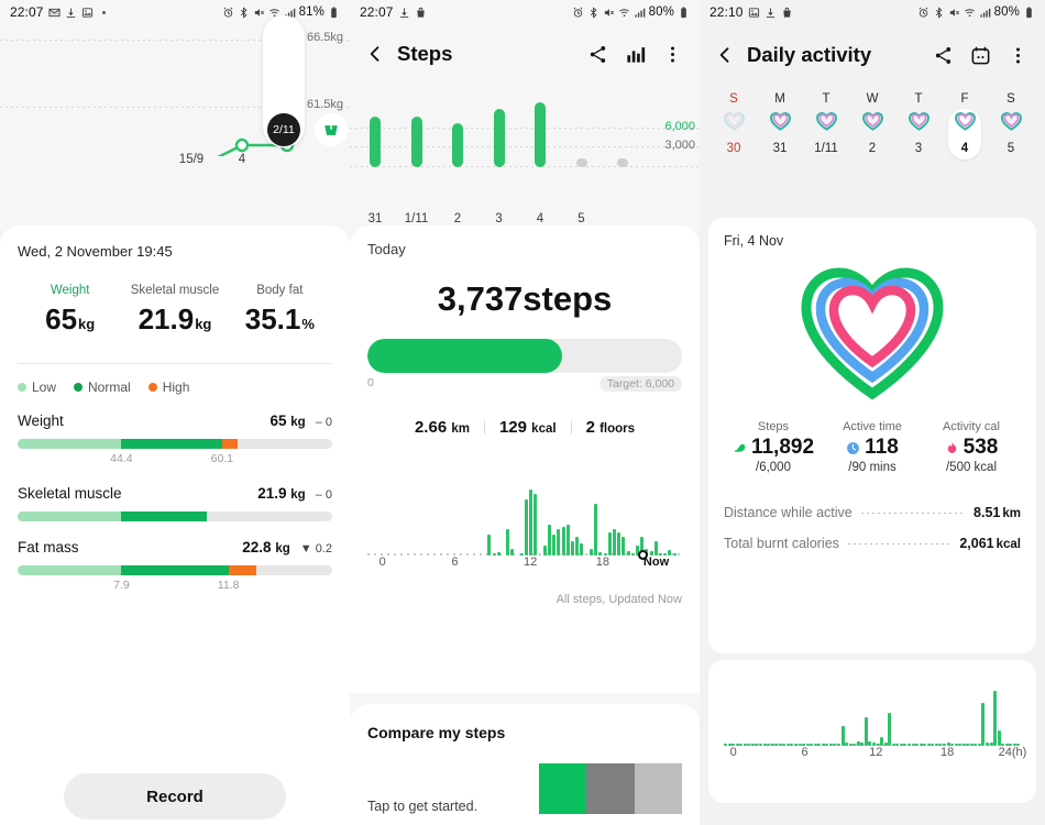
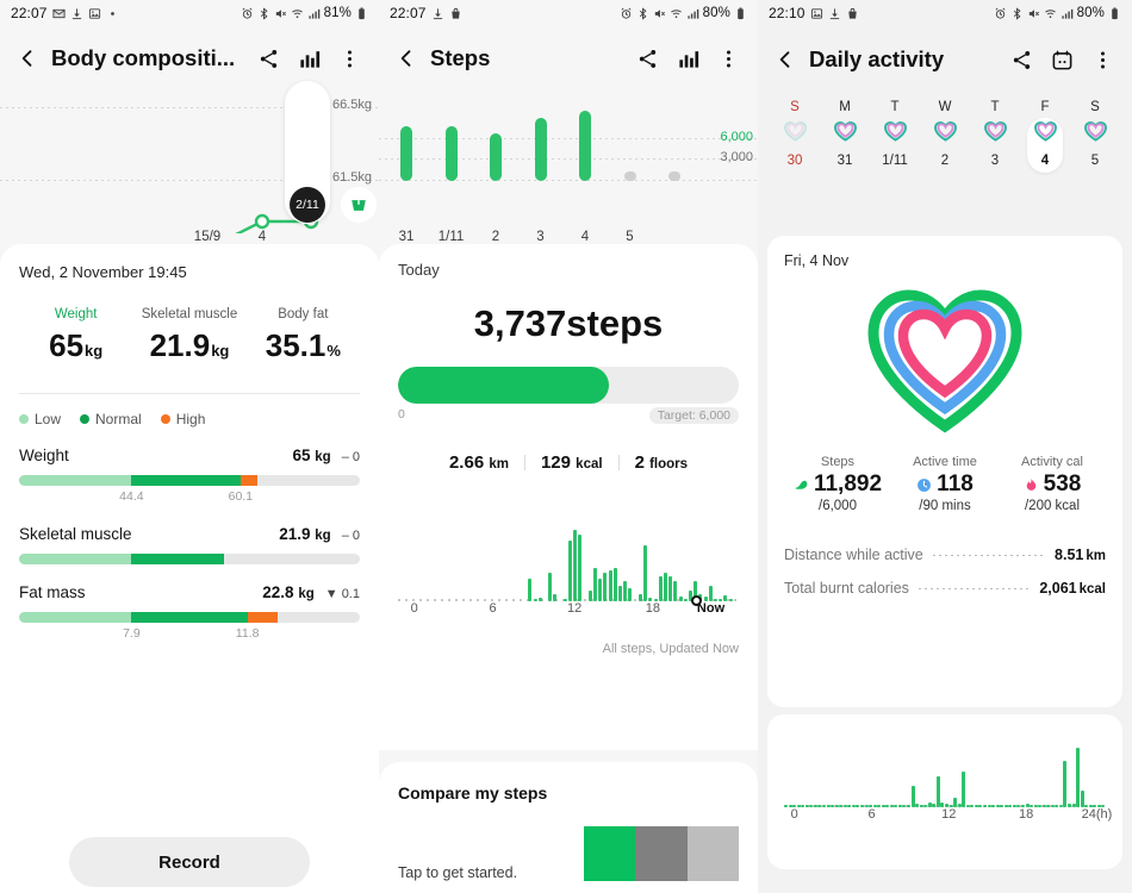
  22:07
  81%
+ Body compositi...
  66.5kg
  61.5kg
  2/11
  15/9
  4
  Wed, 2 November 19:45
  Weight
  65kg
  Skeletal muscle
  21.9kg
  Body fat
  35.1%
  Low
  Normal
  High
  Weight
  65 kg
  – 0
  44.4
  60.1
  Skeletal muscle
  21.9 kg
  – 0
  Fat mass
  22.8 kg
- ▼ 0.2
+ ▼ 0.1
  7.9
  11.8
  Record
  22:07
  80%
  Steps
  6,000
  3,000
  31
  1/11
  2
  3
  4
  5
  Today
  3,737steps
  0
  Target: 6,000
  2.66 km
  129 kcal
  2 floors
  0
  6
  12
  18
  Now
  All steps, Updated Now
  Compare my steps
  Tap to get started.
  22:10
  80%
  Daily activity
  S
  30
  M
  31
  T
  1/11
  W
  2
  T
  3
  F
  4
  S
  5
  Fri, 4 Nov
  Steps
  11,892
  /6,000
  Active time
  118
  /90 mins
  Activity cal
  538
- /500 kcal
+ /200 kcal
  Distance while active
  8.51 km
  Total burnt calories
  2,061 kcal
  0
  6
  12
  18
  24(h)
